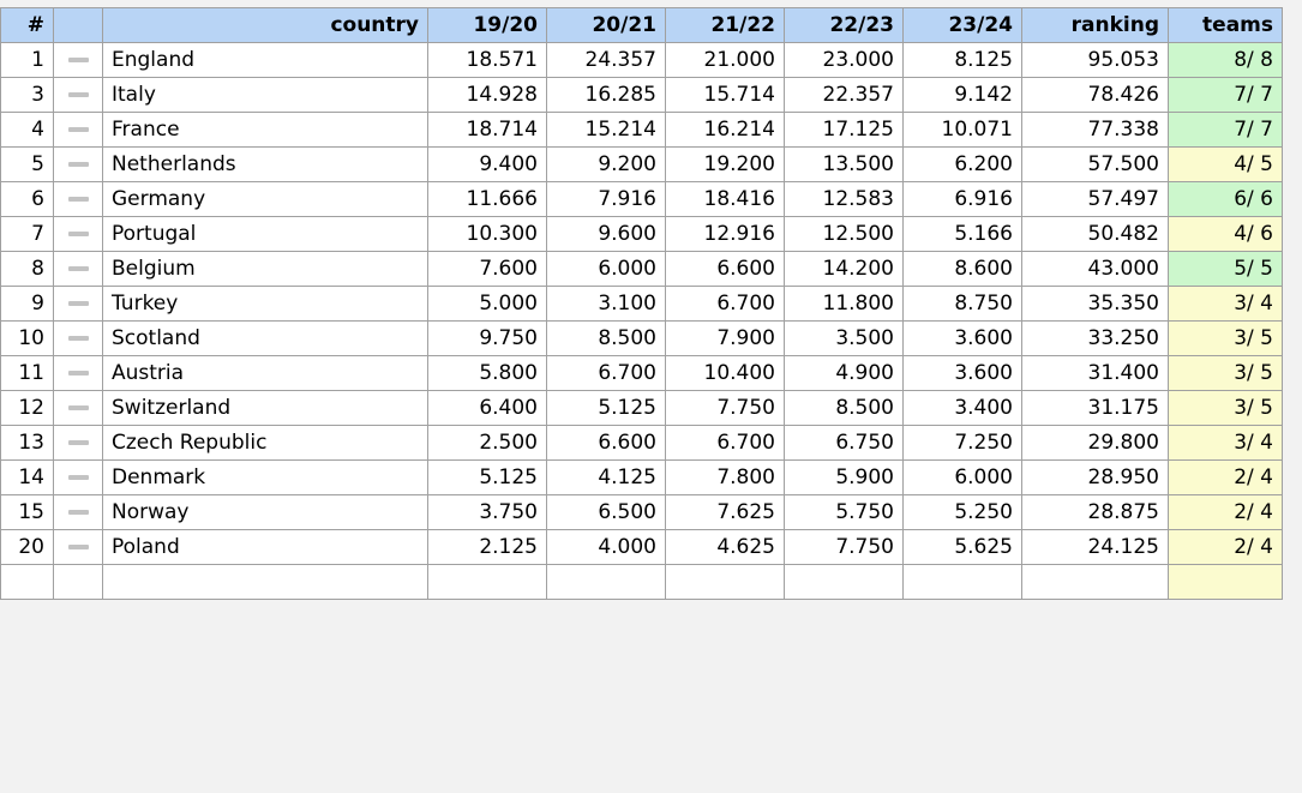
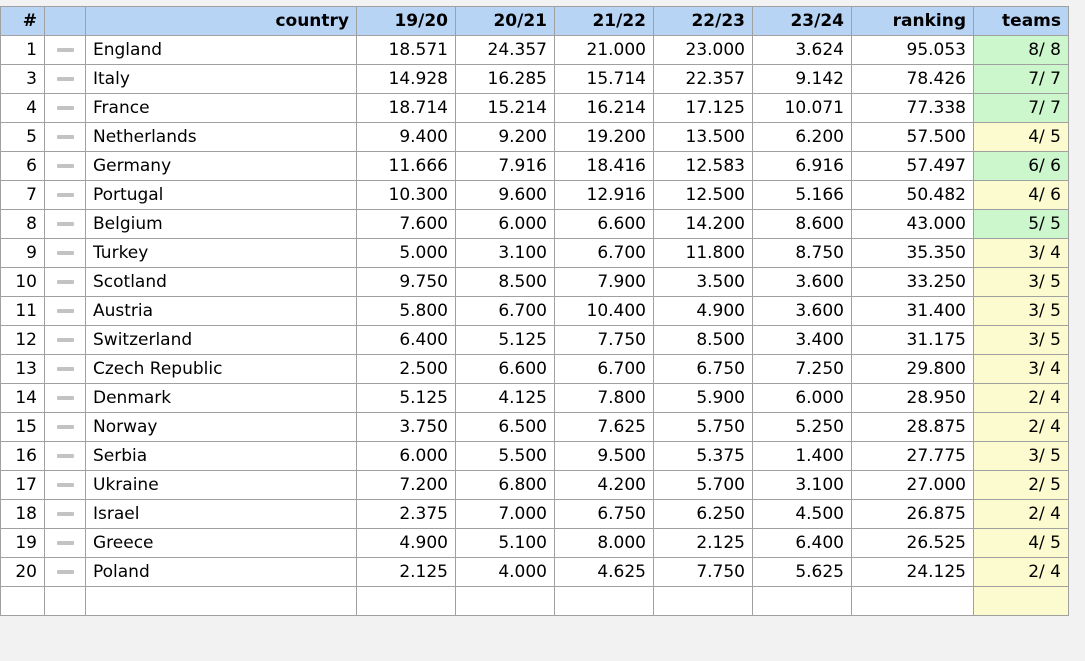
  #		country	19/20	20/21	21/22	22/23	23/24	ranking	teams
- 1		England	18.571	24.357	21.000	23.000	8.125	95.053	8/ 8
+ 1		England	18.571	24.357	21.000	23.000	3.624	95.053	8/ 8
  3		Italy	14.928	16.285	15.714	22.357	9.142	78.426	7/ 7
  4		France	18.714	15.214	16.214	17.125	10.071	77.338	7/ 7
  5		Netherlands	9.400	9.200	19.200	13.500	6.200	57.500	4/ 5
  6		Germany	11.666	7.916	18.416	12.583	6.916	57.497	6/ 6
  7		Portugal	10.300	9.600	12.916	12.500	5.166	50.482	4/ 6
  8		Belgium	7.600	6.000	6.600	14.200	8.600	43.000	5/ 5
  9		Turkey	5.000	3.100	6.700	11.800	8.750	35.350	3/ 4
  10		Scotland	9.750	8.500	7.900	3.500	3.600	33.250	3/ 5
  11		Austria	5.800	6.700	10.400	4.900	3.600	31.400	3/ 5
  12		Switzerland	6.400	5.125	7.750	8.500	3.400	31.175	3/ 5
  13		Czech Republic	2.500	6.600	6.700	6.750	7.250	29.800	3/ 4
  14		Denmark	5.125	4.125	7.800	5.900	6.000	28.950	2/ 4
  15		Norway	3.750	6.500	7.625	5.750	5.250	28.875	2/ 4
+ 16		Serbia	6.000	5.500	9.500	5.375	1.400	27.775	3/ 5
+ 17		Ukraine	7.200	6.800	4.200	5.700	3.100	27.000	2/ 5
+ 18		Israel	2.375	7.000	6.750	6.250	4.500	26.875	2/ 4
+ 19		Greece	4.900	5.100	8.000	2.125	6.400	26.525	4/ 5
  20		Poland	2.125	4.000	4.625	7.750	5.625	24.125	2/ 4
